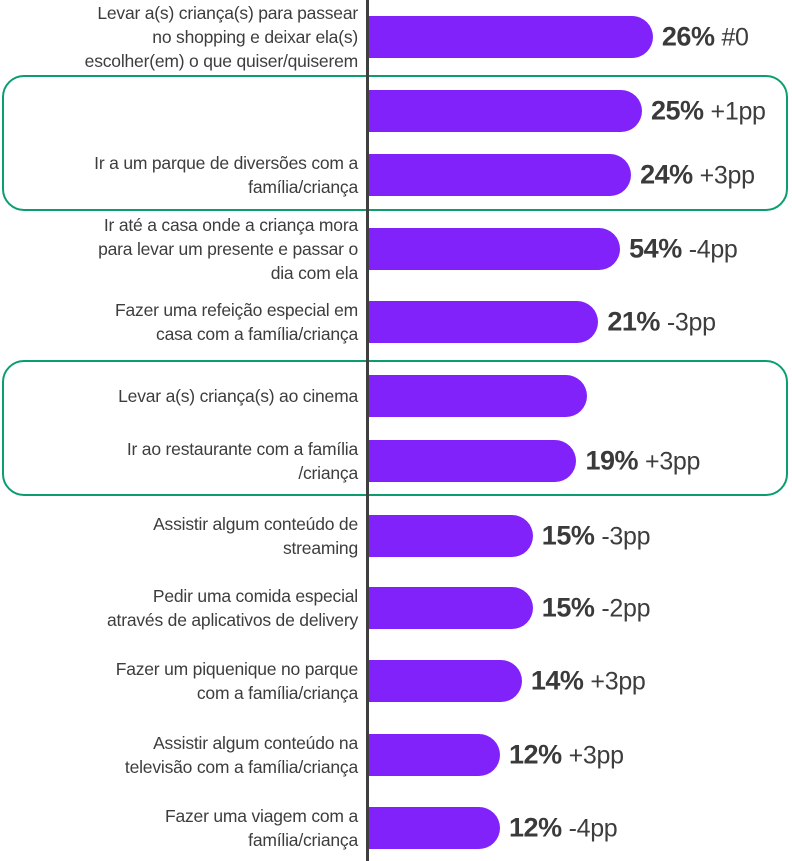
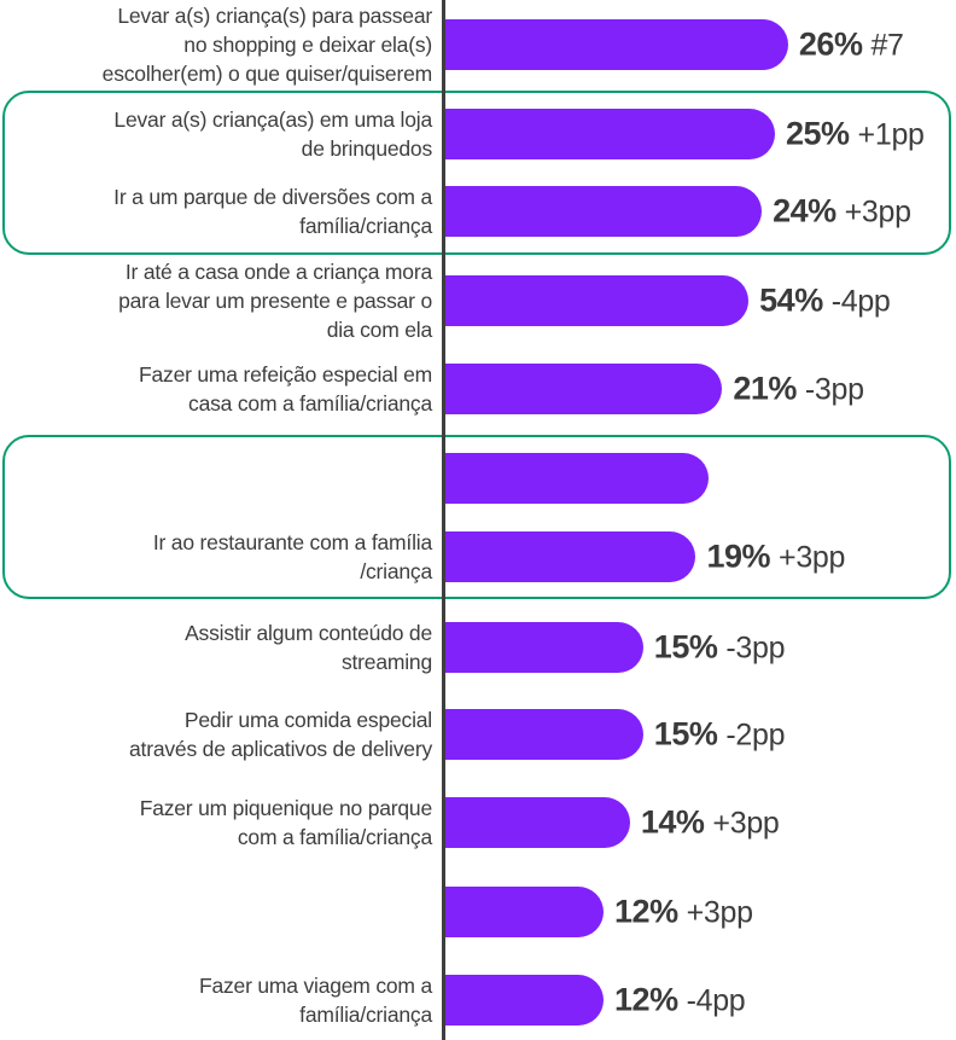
  Levar a(s) criança(s) para passear
  no shopping e deixar ela(s)
  escolher(em) o que quiser/quiserem
  26%
- #0
+ #7
+ Levar a(s) criança(as) em uma loja
+ de brinquedos
  25%
  +1pp
  Ir a um parque de diversões com a
  família/criança
  24%
  +3pp
  Ir até a casa onde a criança mora
  para levar um presente e passar o
  dia com ela
  54%
  -4pp
  Fazer uma refeição especial em
  casa com a família/criança
  21%
  -3pp
- Levar a(s) criança(s) ao cinema
  Ir ao restaurante com a família
  /criança
  19%
  +3pp
  Assistir algum conteúdo de
  streaming
  15%
  -3pp
  Pedir uma comida especial
  através de aplicativos de delivery
  15%
  -2pp
  Fazer um piquenique no parque
  com a família/criança
  14%
  +3pp
- Assistir algum conteúdo na
- televisão com a família/criança
  12%
  +3pp
  Fazer uma viagem com a
  família/criança
  12%
  -4pp
